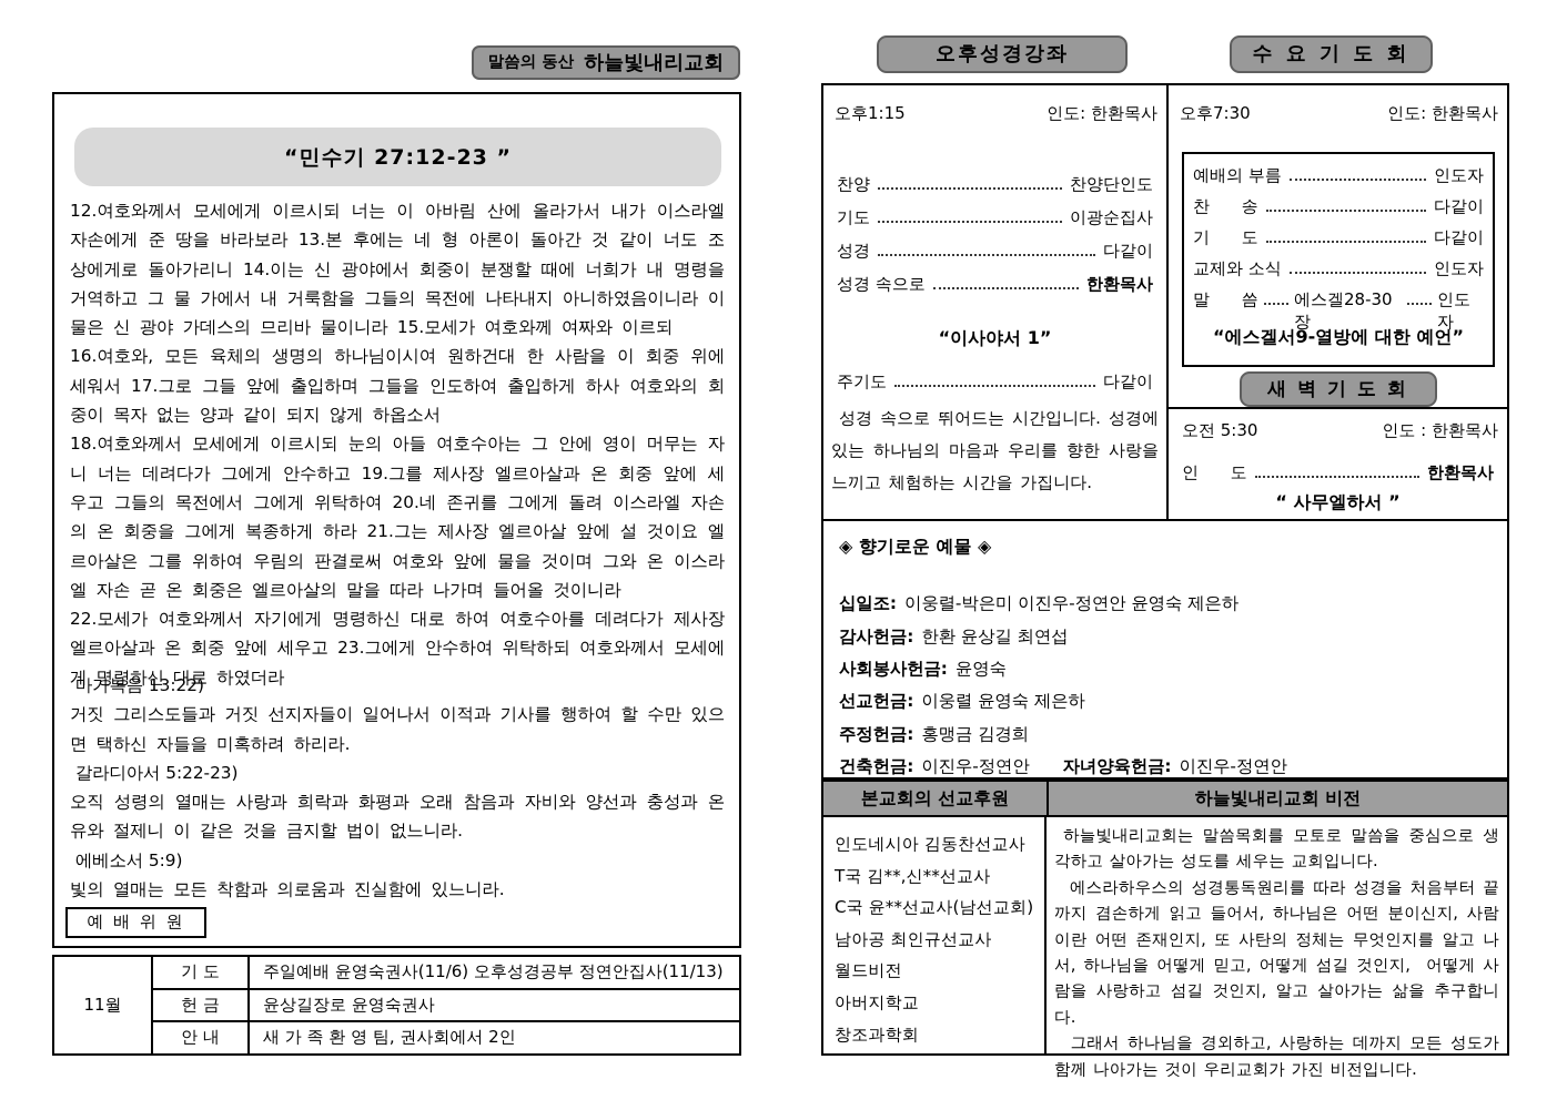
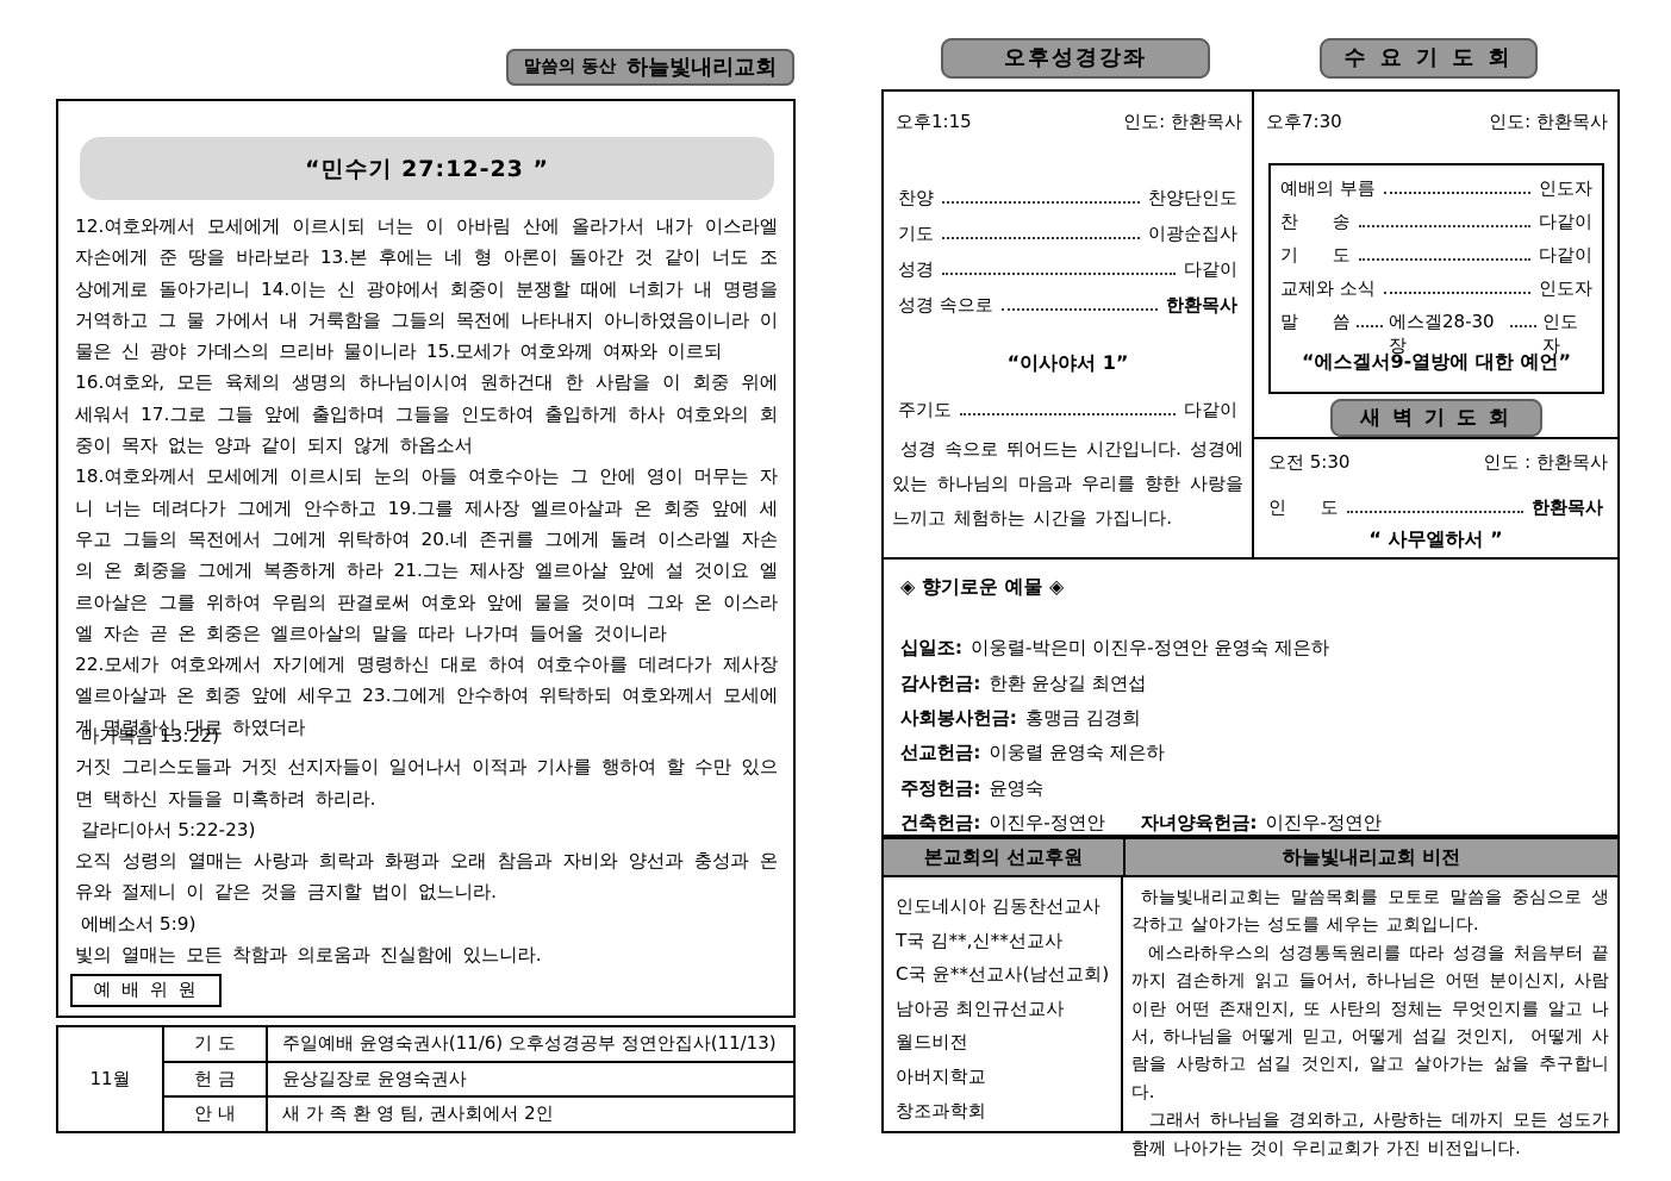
  말씀의 동산
  하늘빛내리교회
  “민수기 27:12-23 ”
  12.여호와께서 모세에게 이르시되 너는 이 아바림 산에 올라가서 내가 이스라엘 자손에게 준 땅을 바라보라 13.본 후에는 네 형 아론이 돌아간 것 같이 너도 조상에게로 돌아가리니 14.이는 신 광야에서 회중이 분쟁할 때에 너희가 내 명령을 거역하고 그 물 가에서 내 거룩함을 그들의 목전에 나타내지 아니하였음이니라 이 물은 신 광야 가데스의 므리바 물이니라 15.모세가 여호와께 여짜와 이르되
  16.여호와, 모든 육체의 생명의 하나님이시여 원하건대 한 사람을 이 회중 위에 세워서 17.그로 그들 앞에 출입하며 그들을 인도하여 출입하게 하사 여호와의 회중이 목자 없는 양과 같이 되지 않게 하옵소서
  18.여호와께서 모세에게 이르시되 눈의 아들 여호수아는 그 안에 영이 머무는 자니 너는 데려다가 그에게 안수하고 19.그를 제사장 엘르아살과 온 회중 앞에 세우고 그들의 목전에서 그에게 위탁하여 20.네 존귀를 그에게 돌려 이스라엘 자손의 온 회중을 그에게 복종하게 하라 21.그는 제사장 엘르아살 앞에 설 것이요 엘르아살은 그를 위하여 우림의 판결로써 여호와 앞에 물을 것이며 그와 온 이스라엘 자손 곧 온 회중은 엘르아살의 말을 따라 나가며 들어올 것이니라
  22.모세가 여호와께서 자기에게 명령하신 대로 하여 여호수아를 데려다가 제사장 엘르아살과 온 회중 앞에 세우고 23.그에게 안수하여 위탁하되 여호와께서 모세에게 명령하신 대로 하였더라
  마가복음 13:22)
  거짓 그리스도들과 거짓 선지자들이 일어나서 이적과 기사를 행하여 할 수만 있으면 택하신 자들을 미혹하려 하리라.
  갈라디아서 5:22-23)
  오직 성령의 열매는 사랑과 희락과 화평과 오래 참음과 자비와 양선과 충성과 온유와 절제니 이 같은 것을 금지할 법이 없느니라.
  에베소서 5:9)
  빛의 열매는 모든 착함과 의로움과 진실함에 있느니라.
  예 배 위 원
  11월
  기 도
  주일예배 윤영숙권사(11/6) 오후성경공부 정연안집사(11/13)
  헌 금
  윤상길장로 윤영숙권사
  안 내
  새 가 족 환 영 팀, 권사회에서 2인
  오후성경강좌
  수 요 기 도 회
  오후1:15
  인도: 한환목사
  찬양
  찬양단인도
  기도
  이광순집사
  성경
  다같이
  성경 속으로
  한환목사
  “이사야서 1”
  주기도
  다같이
  성경 속으로 뛰어드는 시간입니다. 성경에 있는 하나님의 마음과 우리를 향한 사랑을 느끼고 체험하는 시간을 가집니다.
  오후7:30
  인도: 한환목사
  예배의 부름
  인도자
  찬 송
  다같이
  기 도
  다같이
  교제와 소식
  인도자
  말 씀
  에스겔28-30장
  인도자
  “에스겔서9-열방에 대한 예언”
  새 벽 기 도 회
  오전 5:30
  인도 : 한환목사
  인 도
  한환목사
  “ 사무엘하서 ”
  ◈ 향기로운 예물 ◈
  십일조:
  이웅렬-박은미 이진우-정연안 윤영숙 제은하
  감사헌금:
  한환 윤상길 최연섭
  사회봉사헌금:
- 윤영숙
+ 홍맹금 김경희
  선교헌금:
  이웅렬 윤영숙 제은하
  주정헌금:
- 홍맹금 김경희
+ 윤영숙
  건축헌금:
  이진우-정연안
  자녀양육헌금:
  이진우-정연안
  본교회의 선교후원
  하늘빛내리교회 비전
  인도네시아 김동찬선교사
  T국 김**,신**선교사
  C국 윤**선교사(남선교회)
  남아공 최인규선교사
  월드비전
  아버지학교
  창조과학회
  하늘빛내리교회는 말씀목회를 모토로 말씀을 중심으로 생각하고 살아가는 성도를 세우는 교회입니다.
  에스라하우스의 성경통독원리를 따라 성경을 처음부터 끝까지 겸손하게 읽고 들어서, 하나님은 어떤 분이신지, 사람이란 어떤 존재인지, 또 사탄의 정체는 무엇인지를 알고 나서, 하나님을 어떻게 믿고, 어떻게 섬길 것인지, 어떻게 사람을 사랑하고 섬길 것인지, 알고 살아가는 삶을 추구합니다.
  그래서 하나님을 경외하고, 사랑하는 데까지 모든 성도가 함께 나아가는 것이 우리교회가 가진 비전입니다.
